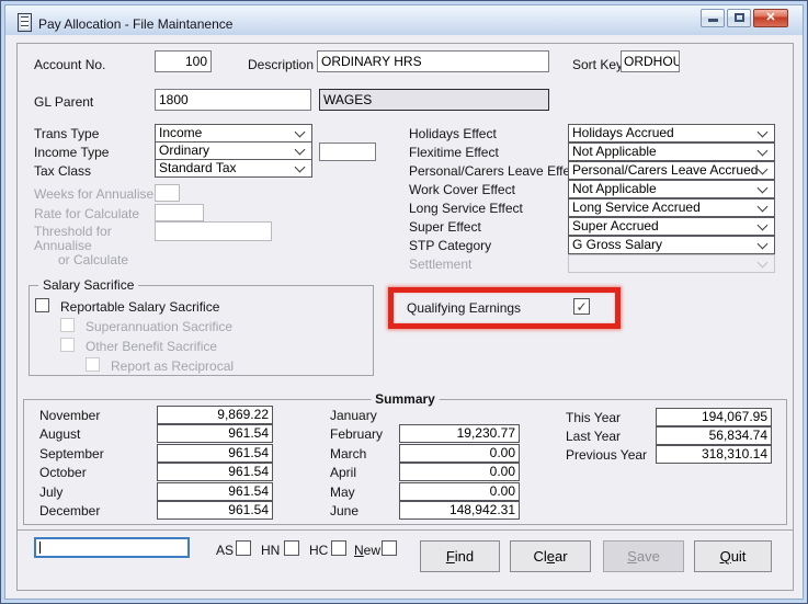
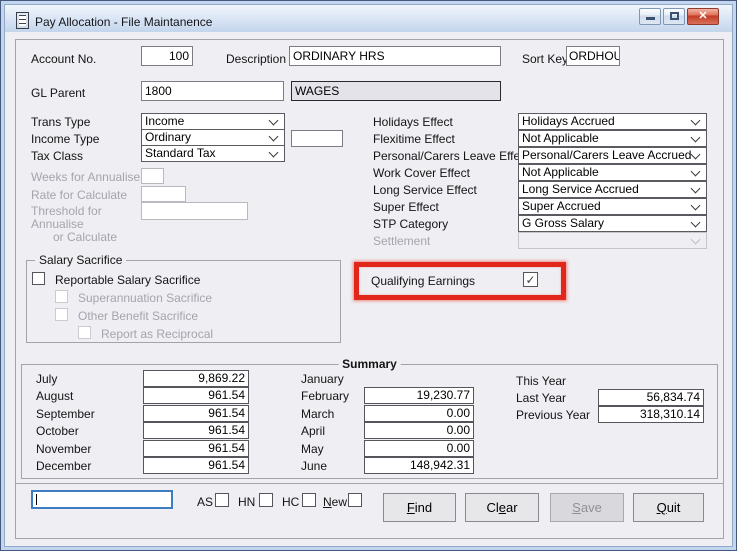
  Pay Allocation - File Maintanence
  ✕
  Account No.
  100
  Description
  ORDINARY HRS
  Sort Ke
  ORDHOU
  GL Parent
  1800
  WAGES
  Trans Type
  Income
  Income Type
  Ordinary
  Tax Class
  Standard Tax
  Weeks for Annualise
  Rate for Calculate
  Threshold for
  Annualise
  or Calculate
  Holidays Effect
  Holidays Accrued
  Flexitime Effect
  Not Applicable
  Personal/Carers Leave Effe
  Personal/Carers Leave Accrued
  Work Cover Effect
  Not Applicable
  Long Service Effect
  Long Service Accrued
  Super Effect
  Super Accrued
  STP Category
  G Gross Salary
  Settlement
  Salary Sacrifice
  Reportable Salary Sacrifice
  Superannuation Sacrifice
  Other Benefit Sacrifice
  Report as Reciprocal
  Qualifying Earnings
  ✓
  Summary
- November
+ July
  9,869.22
  August
  961.54
  September
  961.54
  October
  961.54
- July
+ November
  961.54
  December
  961.54
  January
  February
  19,230.77
  March
  0.00
  April
  0.00
  May
  0.00
  June
  148,942.31
  This Year
- 194,067.95
  Last Year
  56,834.74
  Previous Year
  318,310.14
  AS
  HN
  HC
  New
  Find
  Clear
  Save
  Quit
